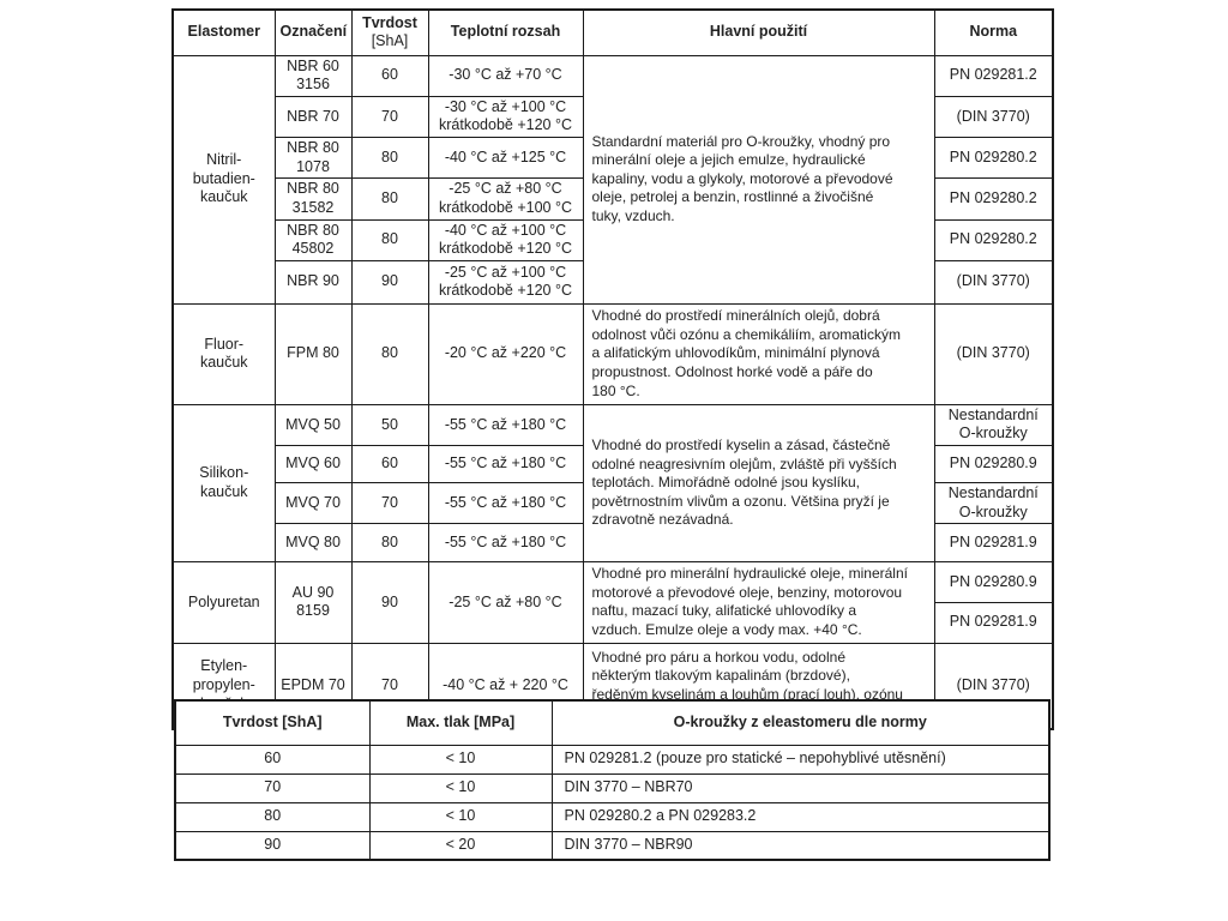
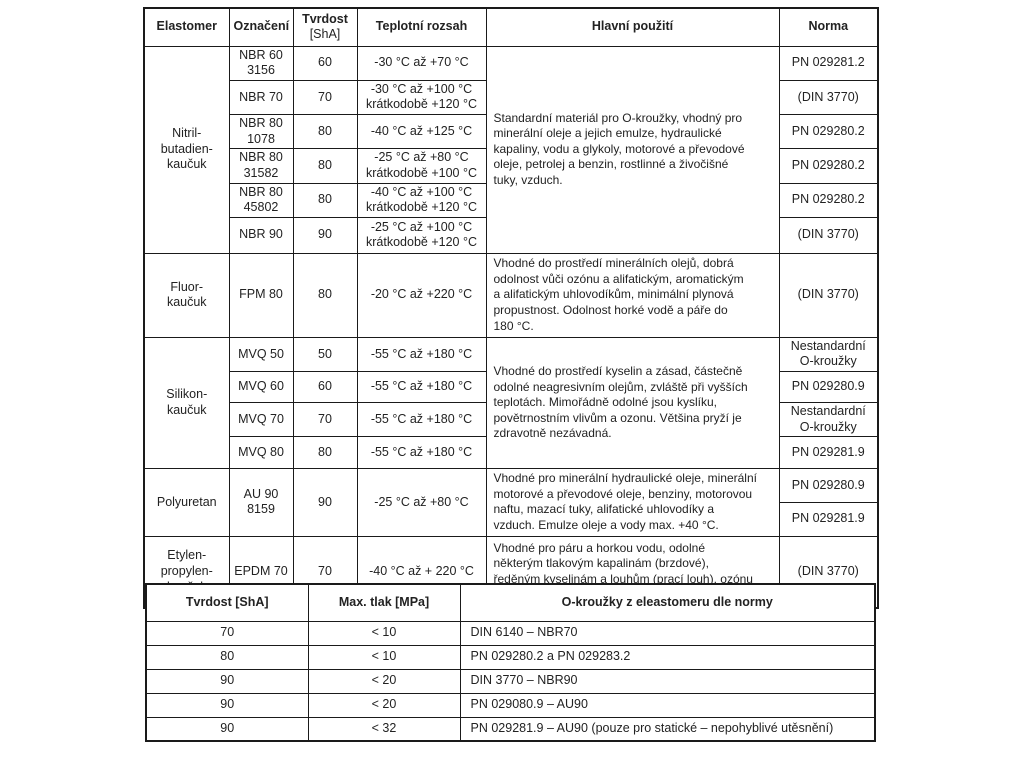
  Elastomer	Označení	Tvrdost [ShA]	Teplotní rozsah	Hlavní použití	Norma
  Nitril- butadien- kaučuk	NBR 60 3156	60	-30 °C až +70 °C	Standardní materiál pro O-kroužky, vhodný pro minerální oleje a jejich emulze, hydraulické kapaliny, vodu a glykoly, motorové a převodové oleje, petrolej a benzin, rostlinné a živočišné tuky, vzduch.	PN 029281.2
  NBR 70	70	-30 °C až +100 °C krátkodobě +120 °C	(DIN 3770)
  NBR 80 1078	80	-40 °C až +125 °C	PN 029280.2
  NBR 80 31582	80	-25 °C až +80 °C krátkodobě +100 °C	PN 029280.2
  NBR 80 45802	80	-40 °C až +100 °C krátkodobě +120 °C	PN 029280.2
  NBR 90	90	-25 °C až +100 °C krátkodobě +120 °C	(DIN 3770)
- Fluor- kaučuk	FPM 80	80	-20 °C až +220 °C	Vhodné do prostředí minerálních olejů, dobrá odolnost vůči ozónu a chemikáliím, aromatickým a alifatickým uhlovodíkům, minimální plynová propustnost. Odolnost horké vodě a páře do 180 °C.	(DIN 3770)
+ Fluor- kaučuk	FPM 80	80	-20 °C až +220 °C	Vhodné do prostředí minerálních olejů, dobrá odolnost vůči ozónu a alifatickým, aromatickým a alifatickým uhlovodíkům, minimální plynová propustnost. Odolnost horké vodě a páře do 180 °C.	(DIN 3770)
  Silikon- kaučuk	MVQ 50	50	-55 °C až +180 °C	Vhodné do prostředí kyselin a zásad, částečně odolné neagresivním olejům, zvláště při vyšších teplotách. Mimořádně odolné jsou kyslíku, povětrnostním vlivům a ozonu. Většina pryží je zdravotně nezávadná.	Nestandardní O-kroužky
  MVQ 60	60	-55 °C až +180 °C	PN 029280.9
  MVQ 70	70	-55 °C až +180 °C	Nestandardní O-kroužky
  MVQ 80	80	-55 °C až +180 °C	PN 029281.9
  Polyuretan	AU 90 8159	90	-25 °C až +80 °C	Vhodné pro minerální hydraulické oleje, minerální motorové a převodové oleje, benziny, motorovou naftu, mazací tuky, alifatické uhlovodíky a vzduch. Emulze oleje a vody max. +40 °C.	PN 029280.9
  PN 029281.9
  Etylen- propylen-	EPDM 70	70	-40 °C až + 220 °C	Vhodné pro páru a horkou vodu, odolné některým tlakovým kapalinám (brzdové), ředěným kyselinám a louhům (prací louh), ozónu	(DIN 3770)
  Tvrdost [ShA]	Max. tlak [MPa]	O-kroužky z eleastomeru dle normy
- 60	< 10	PN 029281.2 (pouze pro statické – nepohyblivé utěsnění)
- 70	< 10	DIN 3770 – NBR70
+ 70	< 10	DIN 6140 – NBR70
  80	< 10	PN 029280.2 a PN 029283.2
  90	< 20	DIN 3770 – NBR90
+ 90	< 20	PN 029080.9 – AU90
+ 90	< 32	PN 029281.9 – AU90 (pouze pro statické – nepohyblivé utěsnění)
